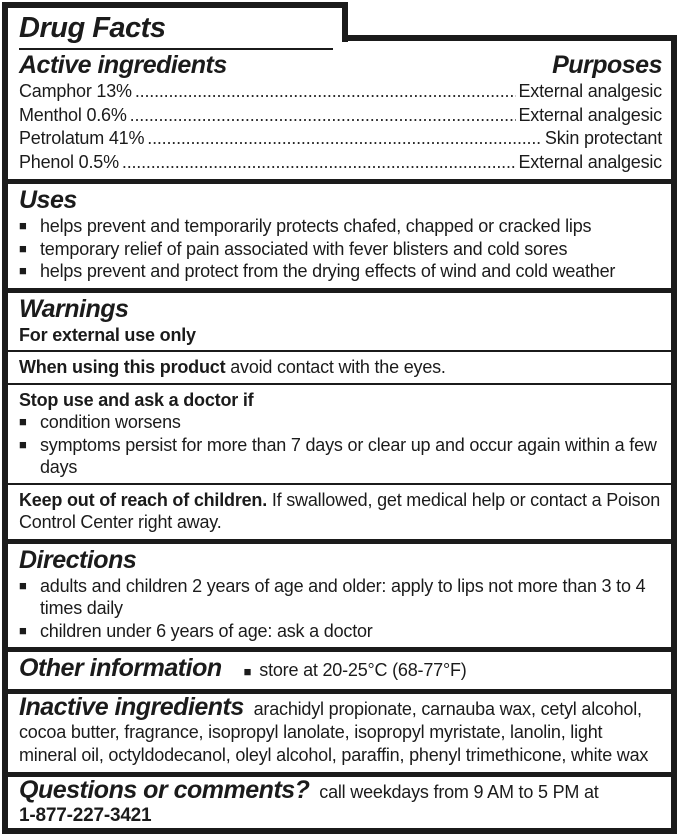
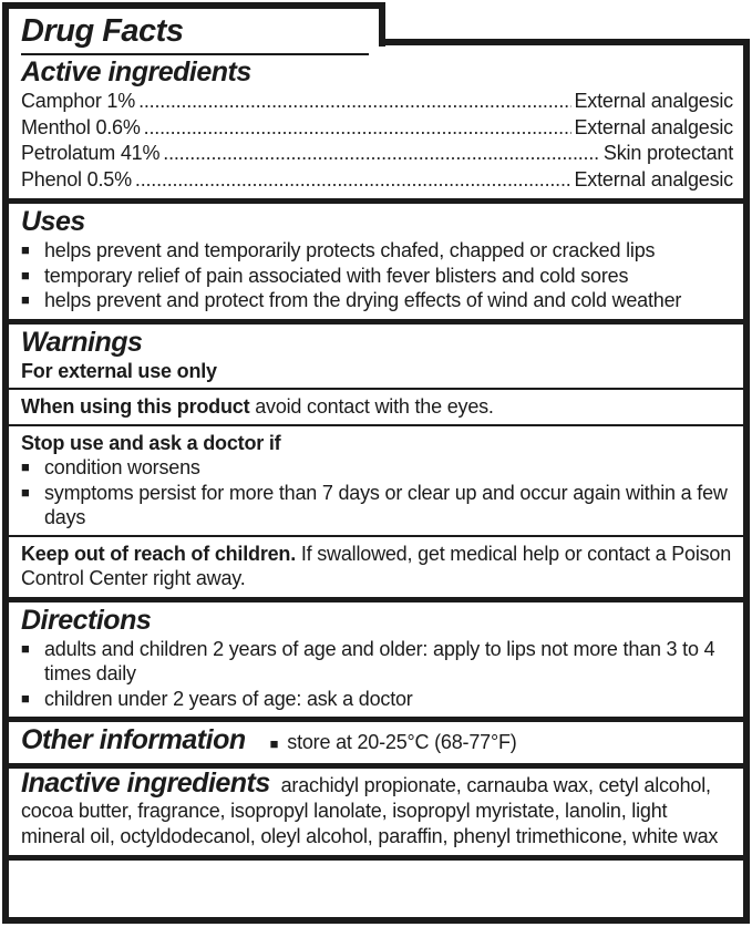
  Drug Facts
  Active ingredients
- Purposes
- Camphor 13%
+ Camphor 1%
  External analgesic
  Menthol 0.6%
  External analgesic
  Petrolatum 41%
  Skin protectant
  Phenol 0.5%
  External analgesic
  Uses
  ■
  helps prevent and temporarily protects chafed, chapped or cracked lips
  ■
  temporary relief of pain associated with fever blisters and cold sores
  ■
  helps prevent and protect from the drying effects of wind and cold weather
  Warnings
  For external use only
  When using this product avoid contact with the eyes.
  Stop use and ask a doctor if
  ■
  condition worsens
  ■
  symptoms persist for more than 7 days or clear up and occur again within a few days
  Keep out of reach of children. If swallowed, get medical help or contact a Poison Control Center right away.
  Directions
  ■
  adults and children 2 years of age and older: apply to lips not more than 3 to 4 times daily
  ■
- children under 6 years of age: ask a doctor
+ children under 2 years of age: ask a doctor
  Other information
  ■
  store at 20-25°C (68-77°F)
  Inactive ingredients arachidyl propionate, carnauba wax, cetyl alcohol, cocoa butter, fragrance, isopropyl lanolate, isopropyl myristate, lanolin, light mineral oil, octyldodecanol, oleyl alcohol, paraffin, phenyl trimethicone, white wax
- Questions or comments? call weekdays from 9 AM to 5 PM at
- 1-877-227-3421
